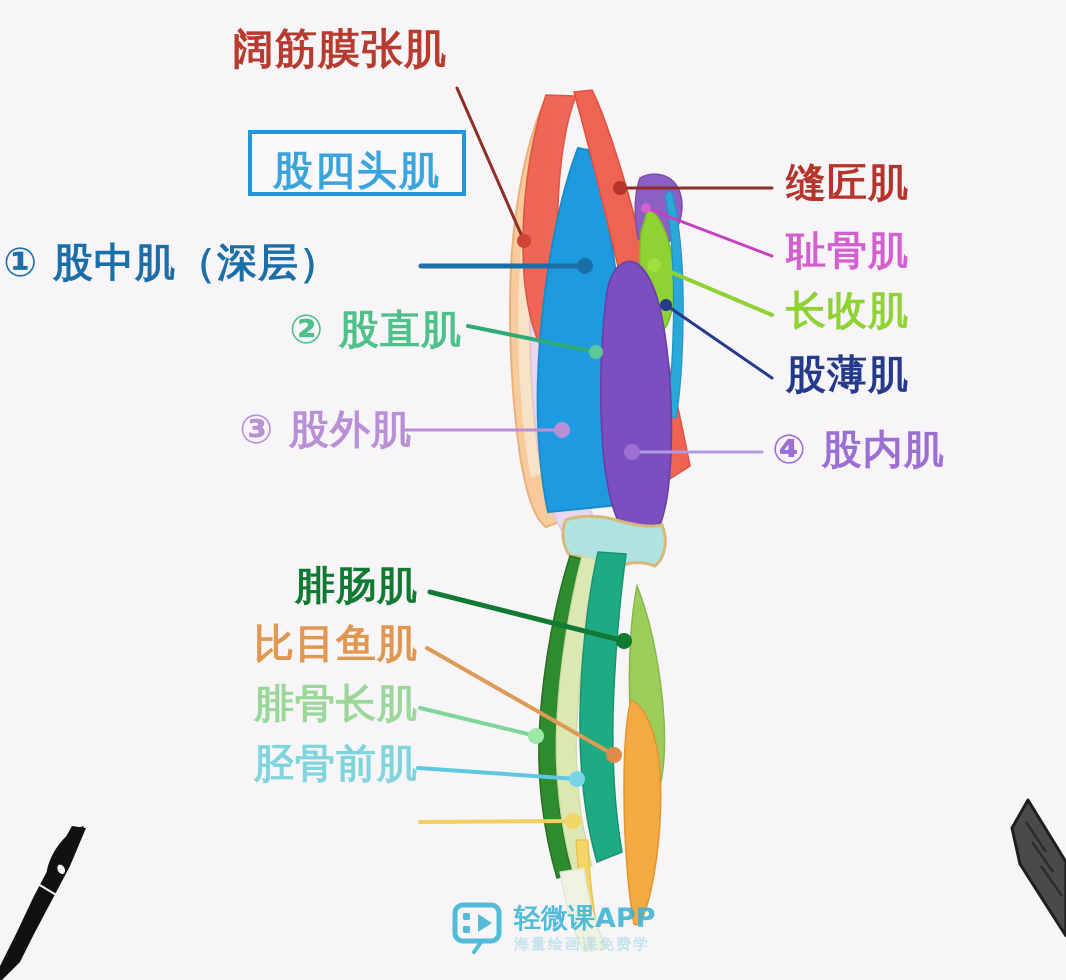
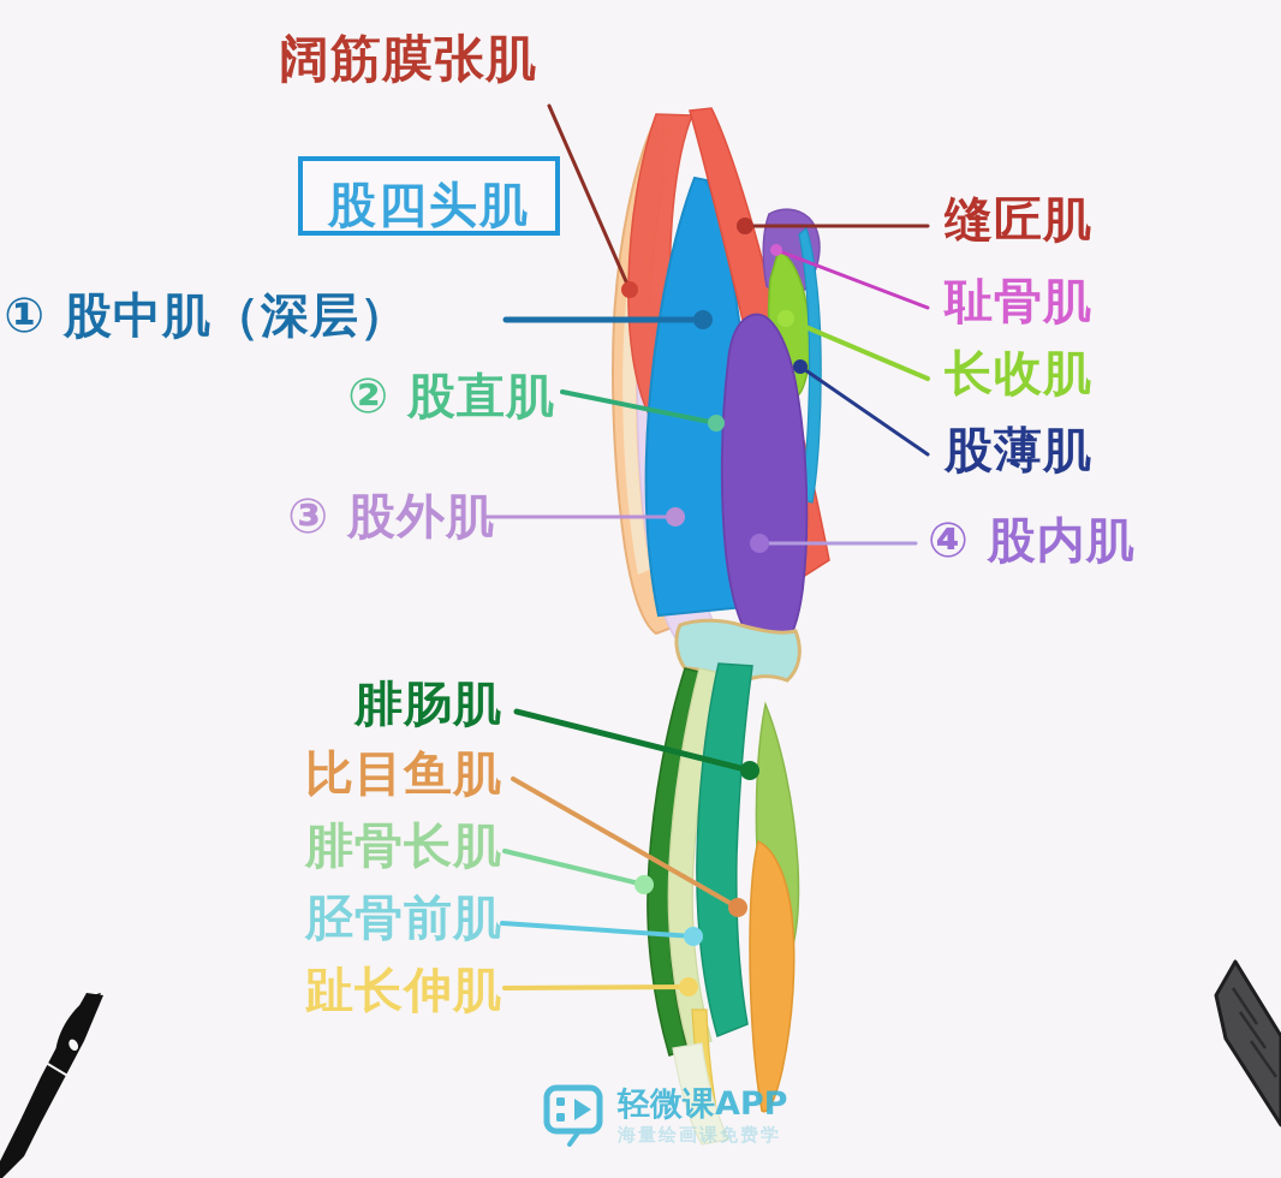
  阔筋膜张肌
  股四头肌
  ① 股中肌（深层）
  ② 股直肌
  ③ 股外肌
  缝匠肌
  耻骨肌
  长收肌
  股薄肌
  ④ 股内肌
  腓肠肌
  比目鱼肌
  腓骨长肌
  胫骨前肌
+ 趾长伸肌
  轻微课APP
  海量绘画课免费学
